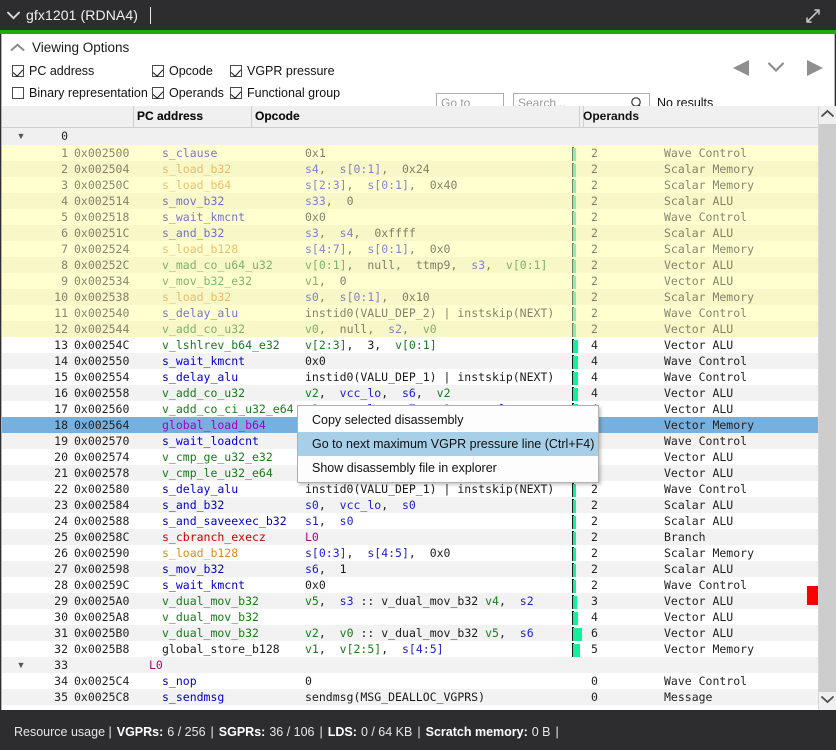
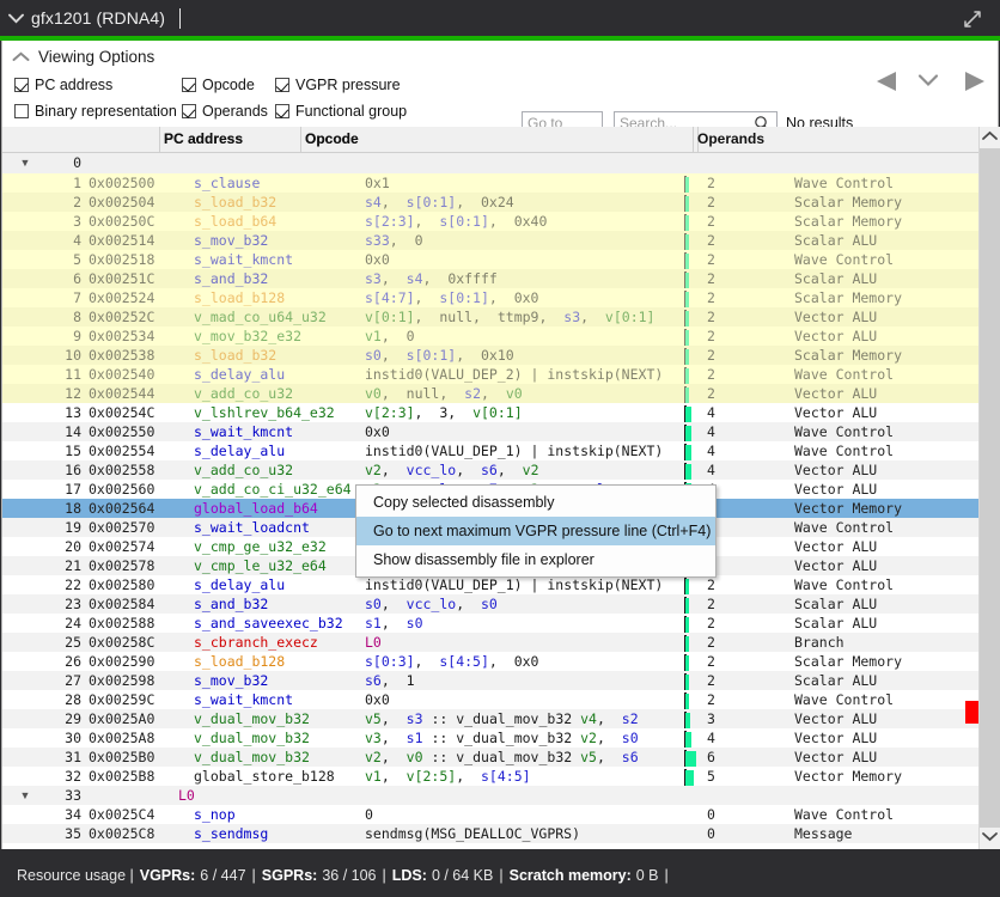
  gfx1201 (RDNA4)
  Viewing Options
  PC address
  Opcode
  VGPR pressure
  Binary representation
  Operands
  Functional group
  Search...
  No results
  PC address
  Opcode
  Operands
  ▼
  0
  1
  0x002500
  s_clause
  0x1
  2
  Wave Control
  2
  0x002504
  s_load_b32
  s4, s[0:1], 0x24
  2
  Scalar Memory
  3
  0x00250C
  s_load_b64
  s[2:3], s[0:1], 0x40
  2
  Scalar Memory
  4
  0x002514
  s_mov_b32
  s33, 0
  2
  Scalar ALU
  5
  0x002518
  s_wait_kmcnt
  0x0
  2
  Wave Control
  6
  0x00251C
  s_and_b32
  s3, s4, 0xffff
  2
  Scalar ALU
  7
  0x002524
  s_load_b128
  s[4:7], s[0:1], 0x0
  2
  Scalar Memory
  8
  0x00252C
  v_mad_co_u64_u32
  v[0:1], null, ttmp9, s3, v[0:1]
  2
  Vector ALU
  9
  0x002534
  v_mov_b32_e32
  v1, 0
  2
  Vector ALU
  10
  0x002538
  s_load_b32
  s0, s[0:1], 0x10
  2
  Scalar Memory
  11
  0x002540
  s_delay_alu
  instid0(VALU_DEP_2) | instskip(NEXT)
  2
  Wave Control
  12
  0x002544
  v_add_co_u32
  v0, null, s2, v0
  2
  Vector ALU
  13
  0x00254C
  v_lshlrev_b64_e32
  v[2:3], 3, v[0:1]
  4
  Vector ALU
  14
  0x002550
  s_wait_kmcnt
  0x0
  4
  Wave Control
  15
  0x002554
  s_delay_alu
  instid0(VALU_DEP_1) | instskip(NEXT)
  4
  Wave Control
  16
  0x002558
  v_add_co_u32
  v2, vcc_lo, s6, v2
  4
  Vector ALU
  17
  0x002560
  v_add_co_ci_u32_e64
  Vector ALU
  18
  0x002564
  global_load_b64
  Vector Memory
  19
  0x002570
  s_wait_loadcnt
  Wave Control
  20
  0x002574
  v_cmp_ge_u32_e32
  Vector ALU
  21
  0x002578
  v_cmp_le_u32_e64
  Vector ALU
  22
  0x002580
  s_delay_alu
  instid0(VALU_DEP_1) | instskip(NEXT)
  2
  Wave Control
  23
  0x002584
  s_and_b32
  s0, vcc_lo, s0
  2
  Scalar ALU
  24
  0x002588
  s_and_saveexec_b32
  s1, s0
  2
  Scalar ALU
  25
  0x00258C
  s_cbranch_execz
  L0
  2
  Branch
  26
  0x002590
  s_load_b128
  s[0:3], s[4:5], 0x0
  2
  Scalar Memory
  27
  0x002598
  s_mov_b32
  s6, 1
  2
  Scalar ALU
  28
  0x00259C
  s_wait_kmcnt
  0x0
  2
  Wave Control
  29
  0x0025A0
  v_dual_mov_b32
  v5, s3 :: v_dual_mov_b32 v4, s2
  3
  Vector ALU
  30
  0x0025A8
  v_dual_mov_b32
+ v3, s1 :: v_dual_mov_b32 v2, s0
  4
  Vector ALU
  31
  0x0025B0
  v_dual_mov_b32
  v2, v0 :: v_dual_mov_b32 v5, s6
  6
  Vector ALU
  32
  0x0025B8
  global_store_b128
  v1, v[2:5], s[4:5]
  5
  Vector Memory
  ▼
  33
  L0
  34
  0x0025C4
  s_nop
  0
  0
  Wave Control
  35
  0x0025C8
  s_sendmsg
  sendmsg(MSG_DEALLOC_VGPRS)
  0
  Message
  Copy selected disassembly
  Go to next maximum VGPR pressure line (Ctrl+F4)
  Show disassembly file in explorer
  Resource usage |
- VGPRs: 6 / 256
+ VGPRs: 6 / 447
  |
  SGPRs: 36 / 106
  |
  LDS: 0 / 64 KB
  |
  Scratch memory: 0 B
  |
